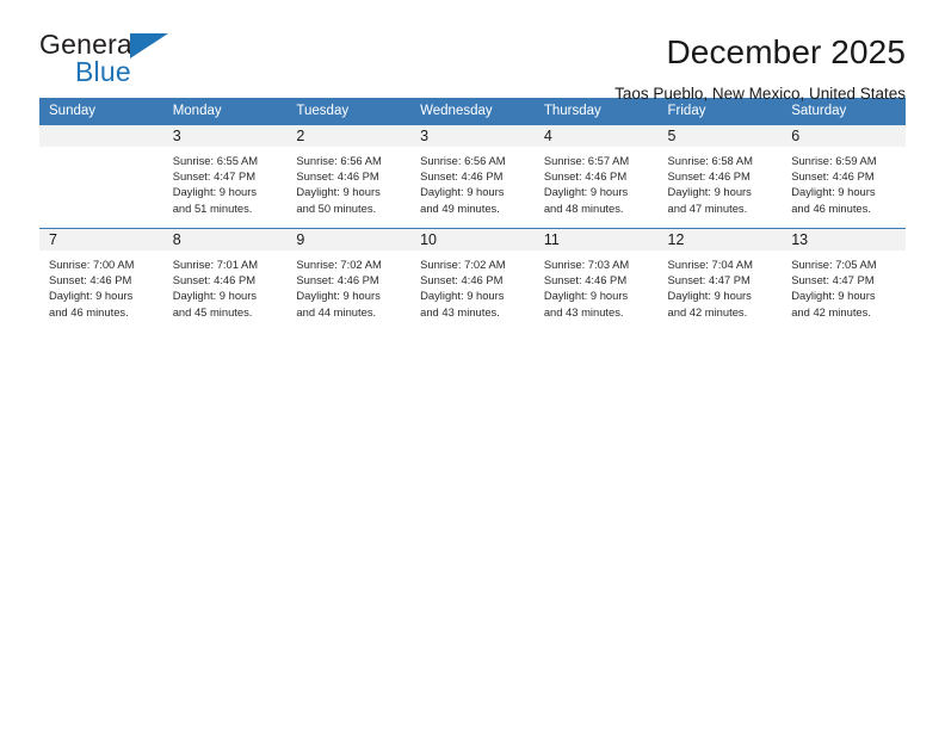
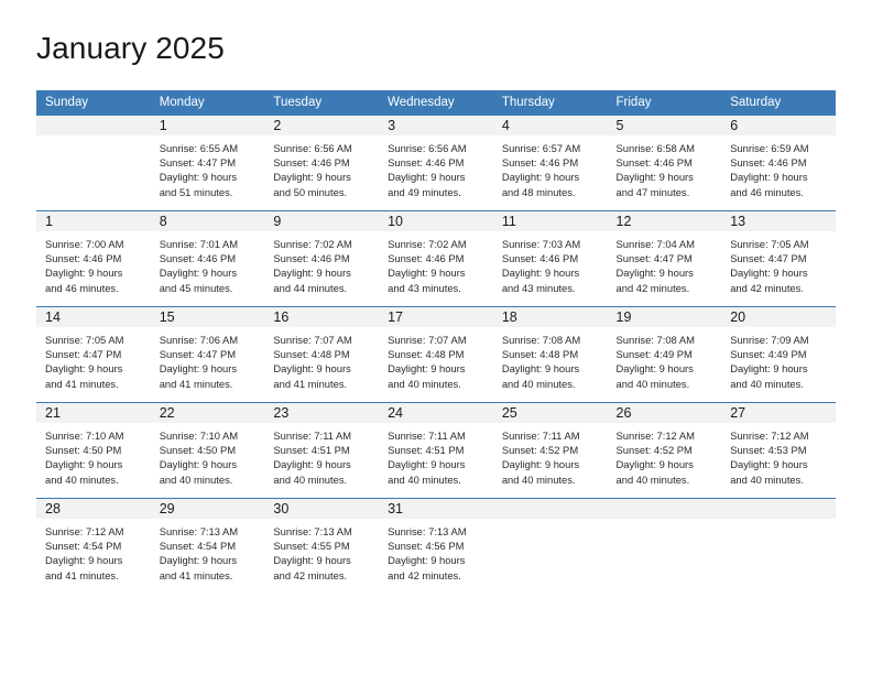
- General
- Blue
- December 2025
+ January 2025
- Taos Pueblo, New Mexico, United States
  Sunday	Monday	Tuesday	Wednesday	Thursday	Friday	Saturday
- 	3Sunrise: 6:55 AMSunset: 4:47 PMDaylight: 9 hoursand 51 minutes.	2Sunrise: 6:56 AMSunset: 4:46 PMDaylight: 9 hoursand 50 minutes.	3Sunrise: 6:56 AMSunset: 4:46 PMDaylight: 9 hoursand 49 minutes.	4Sunrise: 6:57 AMSunset: 4:46 PMDaylight: 9 hoursand 48 minutes.	5Sunrise: 6:58 AMSunset: 4:46 PMDaylight: 9 hoursand 47 minutes.	6Sunrise: 6:59 AMSunset: 4:46 PMDaylight: 9 hoursand 46 minutes.
+ 	1Sunrise: 6:55 AMSunset: 4:47 PMDaylight: 9 hoursand 51 minutes.	2Sunrise: 6:56 AMSunset: 4:46 PMDaylight: 9 hoursand 50 minutes.	3Sunrise: 6:56 AMSunset: 4:46 PMDaylight: 9 hoursand 49 minutes.	4Sunrise: 6:57 AMSunset: 4:46 PMDaylight: 9 hoursand 48 minutes.	5Sunrise: 6:58 AMSunset: 4:46 PMDaylight: 9 hoursand 47 minutes.	6Sunrise: 6:59 AMSunset: 4:46 PMDaylight: 9 hoursand 46 minutes.
- 7Sunrise: 7:00 AMSunset: 4:46 PMDaylight: 9 hoursand 46 minutes.	8Sunrise: 7:01 AMSunset: 4:46 PMDaylight: 9 hoursand 45 minutes.	9Sunrise: 7:02 AMSunset: 4:46 PMDaylight: 9 hoursand 44 minutes.	10Sunrise: 7:02 AMSunset: 4:46 PMDaylight: 9 hoursand 43 minutes.	11Sunrise: 7:03 AMSunset: 4:46 PMDaylight: 9 hoursand 43 minutes.	12Sunrise: 7:04 AMSunset: 4:47 PMDaylight: 9 hoursand 42 minutes.	13Sunrise: 7:05 AMSunset: 4:47 PMDaylight: 9 hoursand 42 minutes.
+ 1Sunrise: 7:00 AMSunset: 4:46 PMDaylight: 9 hoursand 46 minutes.	8Sunrise: 7:01 AMSunset: 4:46 PMDaylight: 9 hoursand 45 minutes.	9Sunrise: 7:02 AMSunset: 4:46 PMDaylight: 9 hoursand 44 minutes.	10Sunrise: 7:02 AMSunset: 4:46 PMDaylight: 9 hoursand 43 minutes.	11Sunrise: 7:03 AMSunset: 4:46 PMDaylight: 9 hoursand 43 minutes.	12Sunrise: 7:04 AMSunset: 4:47 PMDaylight: 9 hoursand 42 minutes.	13Sunrise: 7:05 AMSunset: 4:47 PMDaylight: 9 hoursand 42 minutes.
+ 14Sunrise: 7:05 AMSunset: 4:47 PMDaylight: 9 hoursand 41 minutes.	15Sunrise: 7:06 AMSunset: 4:47 PMDaylight: 9 hoursand 41 minutes.	16Sunrise: 7:07 AMSunset: 4:48 PMDaylight: 9 hoursand 41 minutes.	17Sunrise: 7:07 AMSunset: 4:48 PMDaylight: 9 hoursand 40 minutes.	18Sunrise: 7:08 AMSunset: 4:48 PMDaylight: 9 hoursand 40 minutes.	19Sunrise: 7:08 AMSunset: 4:49 PMDaylight: 9 hoursand 40 minutes.	20Sunrise: 7:09 AMSunset: 4:49 PMDaylight: 9 hoursand 40 minutes.
+ 21Sunrise: 7:10 AMSunset: 4:50 PMDaylight: 9 hoursand 40 minutes.	22Sunrise: 7:10 AMSunset: 4:50 PMDaylight: 9 hoursand 40 minutes.	23Sunrise: 7:11 AMSunset: 4:51 PMDaylight: 9 hoursand 40 minutes.	24Sunrise: 7:11 AMSunset: 4:51 PMDaylight: 9 hoursand 40 minutes.	25Sunrise: 7:11 AMSunset: 4:52 PMDaylight: 9 hoursand 40 minutes.	26Sunrise: 7:12 AMSunset: 4:52 PMDaylight: 9 hoursand 40 minutes.	27Sunrise: 7:12 AMSunset: 4:53 PMDaylight: 9 hoursand 40 minutes.
+ 28Sunrise: 7:12 AMSunset: 4:54 PMDaylight: 9 hoursand 41 minutes.	29Sunrise: 7:13 AMSunset: 4:54 PMDaylight: 9 hoursand 41 minutes.	30Sunrise: 7:13 AMSunset: 4:55 PMDaylight: 9 hoursand 42 minutes.	31Sunrise: 7:13 AMSunset: 4:56 PMDaylight: 9 hoursand 42 minutes.
